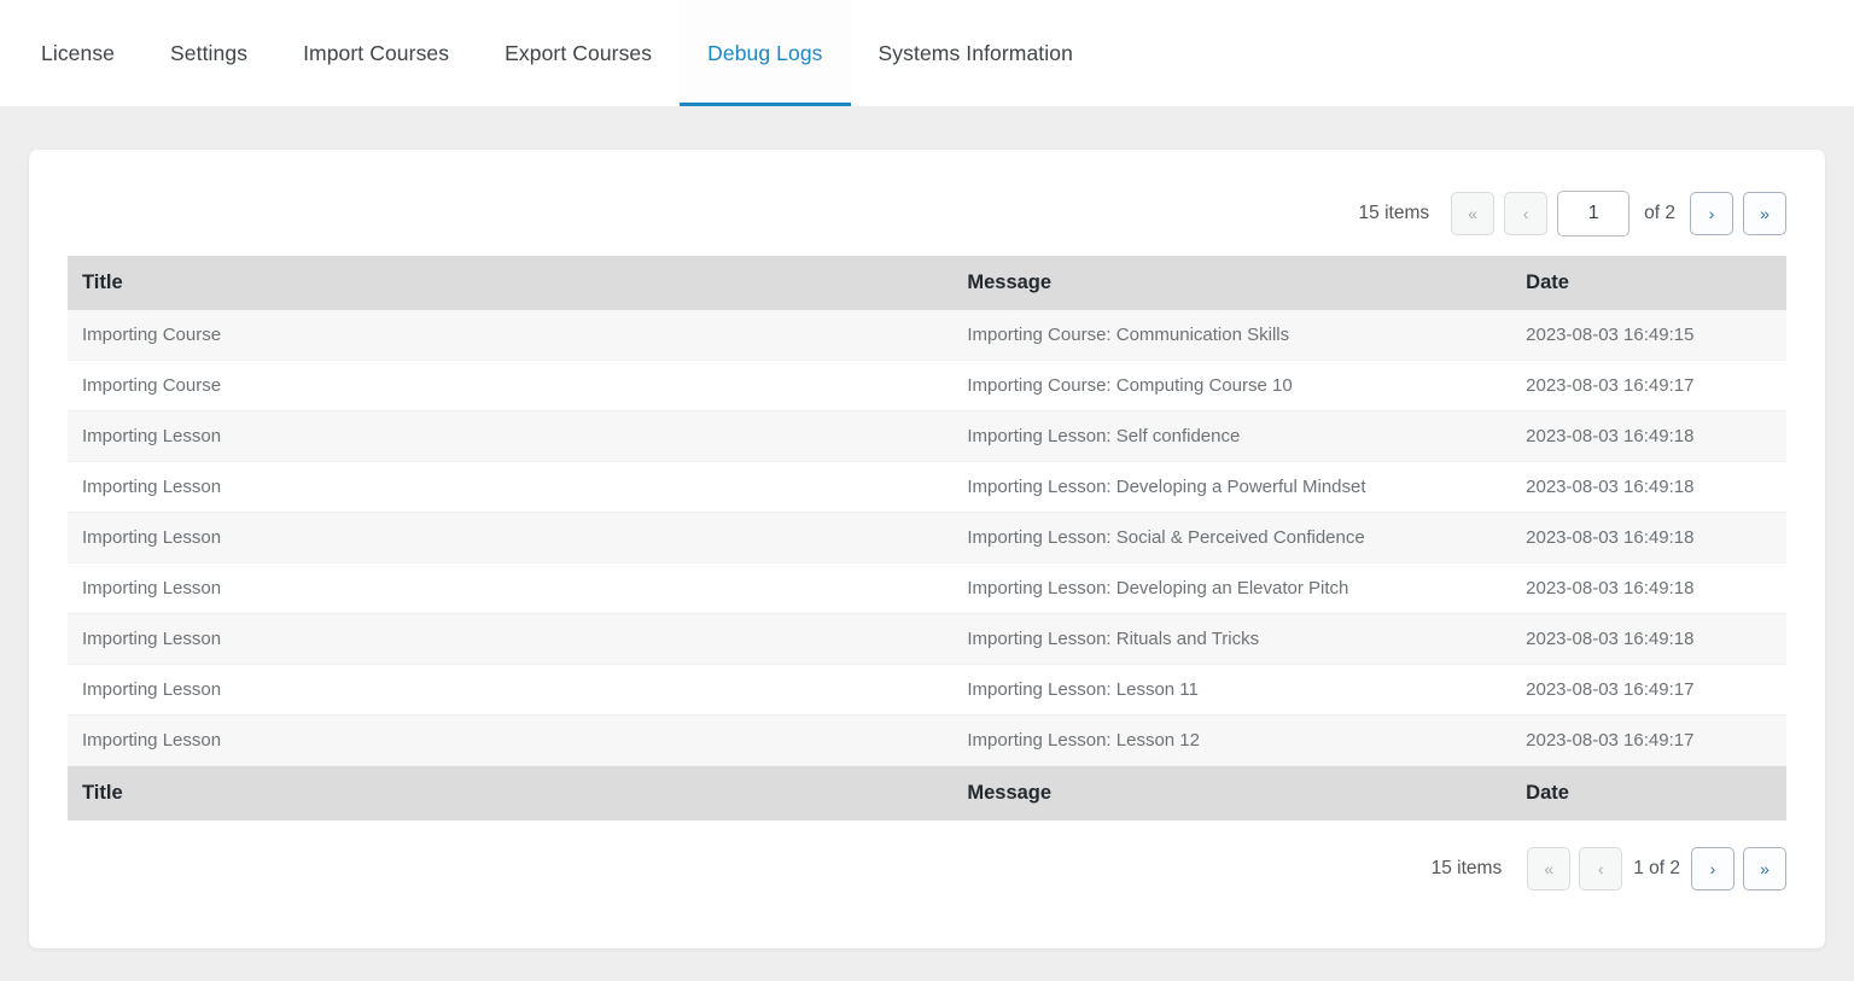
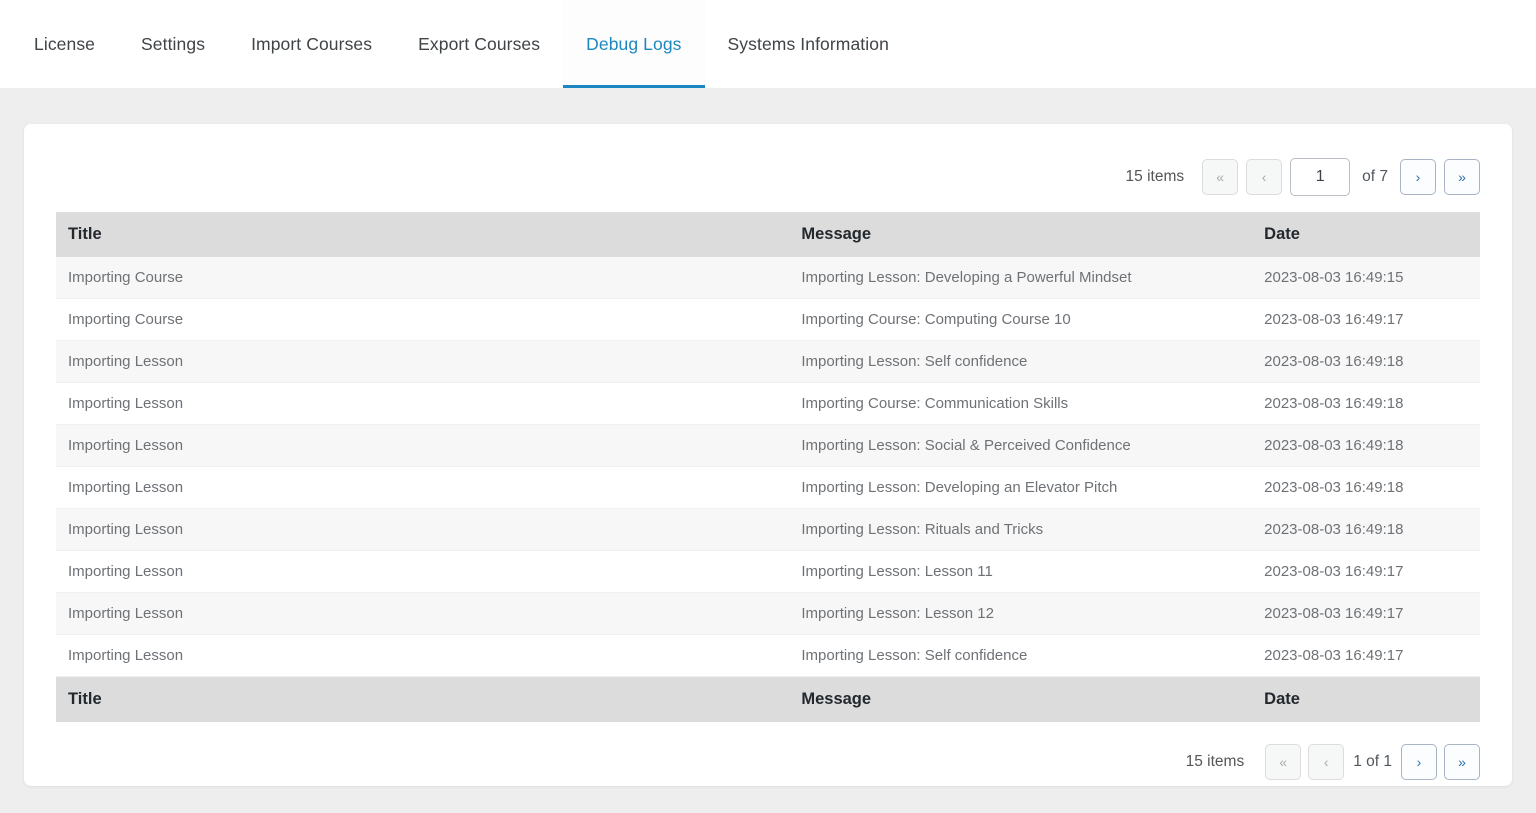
  License
  Settings
  Import Courses
  Export Courses
  Debug Logs
  Systems Information
  15 items
  «
  ‹
  1
- of 2
+ of 7
  ›
  »
  Title	Message	Date
- Importing Course	Importing Course: Communication Skills	2023-08-03 16:49:15
+ Importing Course	Importing Lesson: Developing a Powerful Mindset	2023-08-03 16:49:15
  Importing Course	Importing Course: Computing Course 10	2023-08-03 16:49:17
  Importing Lesson	Importing Lesson: Self confidence	2023-08-03 16:49:18
- Importing Lesson	Importing Lesson: Developing a Powerful Mindset	2023-08-03 16:49:18
+ Importing Lesson	Importing Course: Communication Skills	2023-08-03 16:49:18
  Importing Lesson	Importing Lesson: Social & Perceived Confidence	2023-08-03 16:49:18
  Importing Lesson	Importing Lesson: Developing an Elevator Pitch	2023-08-03 16:49:18
  Importing Lesson	Importing Lesson: Rituals and Tricks	2023-08-03 16:49:18
  Importing Lesson	Importing Lesson: Lesson 11	2023-08-03 16:49:17
  Importing Lesson	Importing Lesson: Lesson 12	2023-08-03 16:49:17
+ Importing Lesson	Importing Lesson: Self confidence	2023-08-03 16:49:17
  Title	Message	Date
  15 items
  «
  ‹
- 1 of 2
+ 1 of 1
  ›
  »
